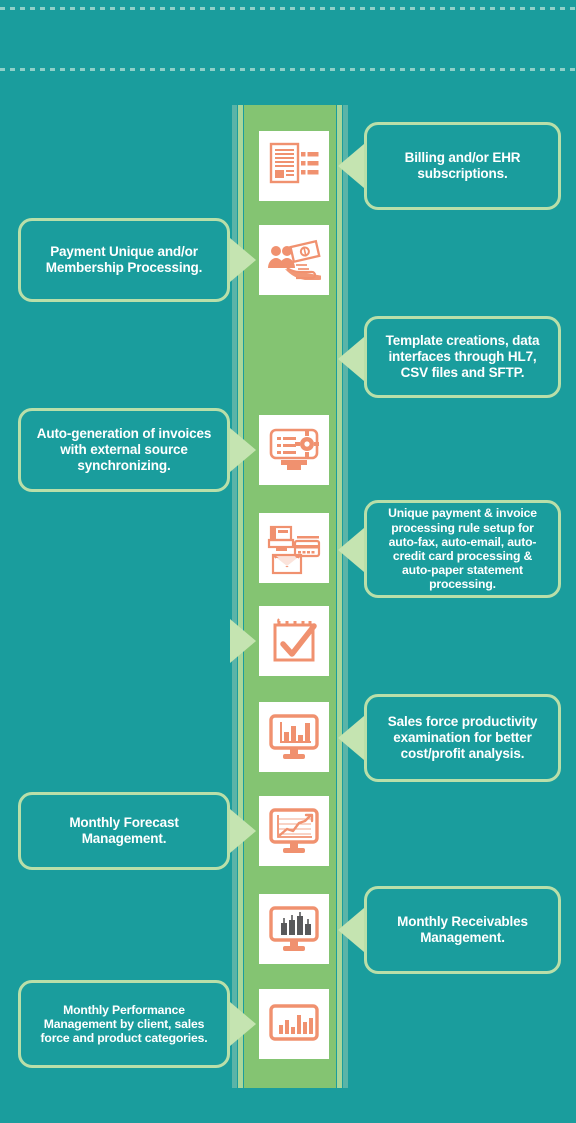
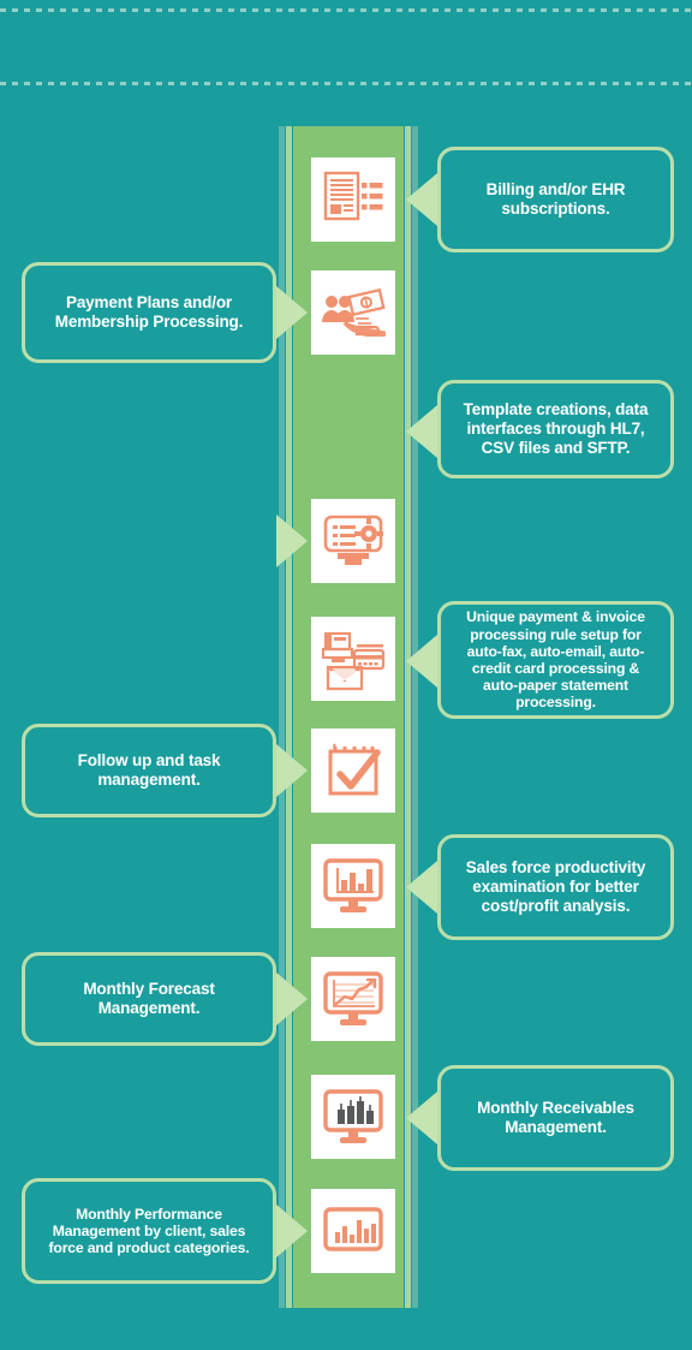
  Billing and/or EHR subscriptions.
- Payment Unique and/or Membership Processing.
+ Payment Plans and/or Membership Processing.
  Template creations, data interfaces through HL7, CSV files and SFTP.
- Auto-generation of invoices with external source synchronizing.
  Unique payment & invoice processing rule setup for auto-fax, auto-email, auto-credit card processing & auto-paper statement processing.
+ Follow up and task management.
  Sales force productivity examination for better cost/profit analysis.
  Monthly Forecast Management.
  Monthly Receivables Management.
  Monthly Performance Management by client, sales force and product categories.
